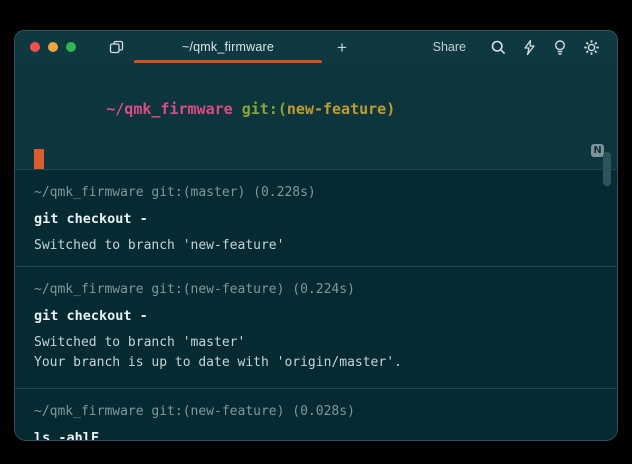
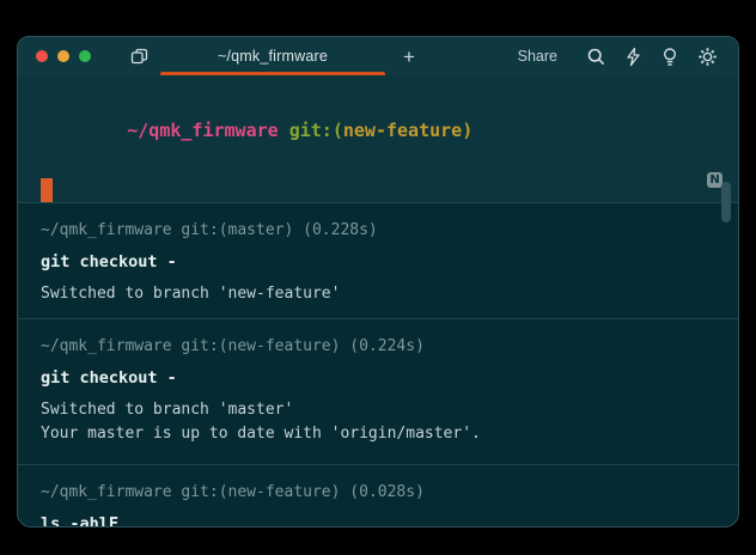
  ~/qmk_firmware
  +
  Share
  ~/qmk_firmware git:(new-feature)
  N
  ~/qmk_firmware git:(master) (0.228s)
  git checkout -
  Switched to branch 'new-feature'
  ~/qmk_firmware git:(new-feature) (0.224s)
  git checkout -
  Switched to branch 'master'
- Your branch is up to date with 'origin/master'.
+ Your master is up to date with 'origin/master'.
  ~/qmk_firmware git:(new-feature) (0.028s)
  ls -ahlF
